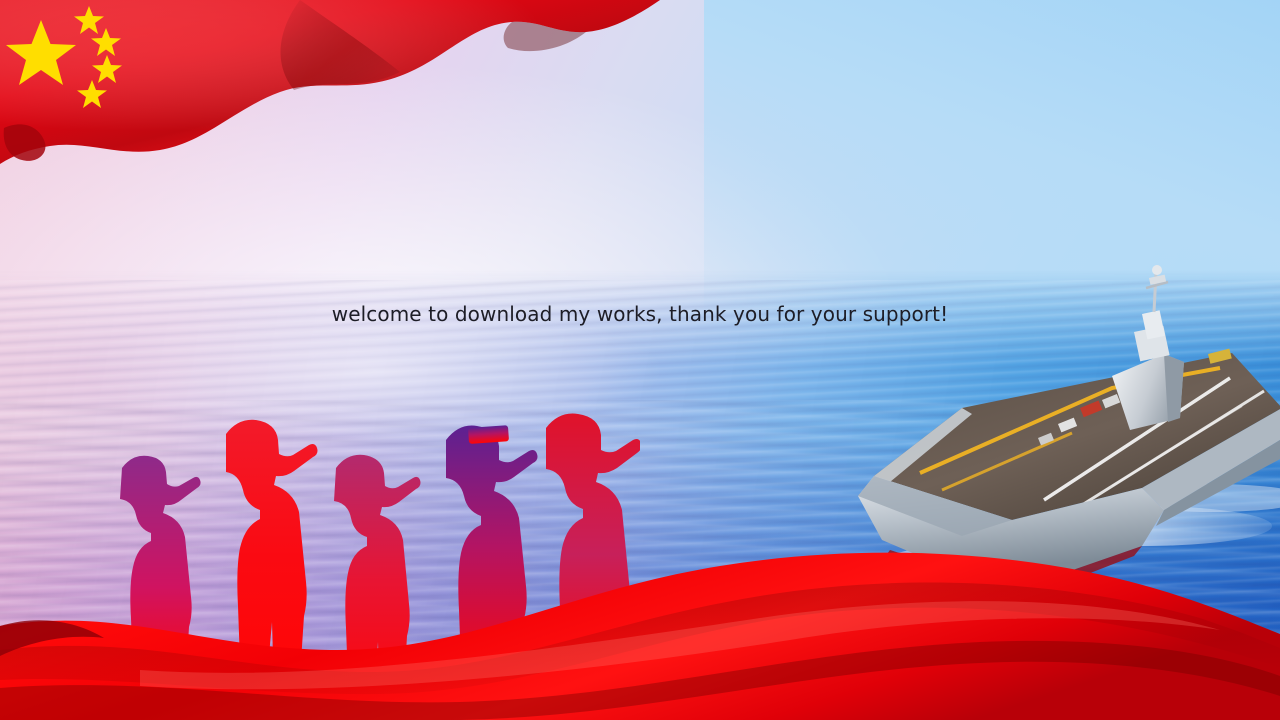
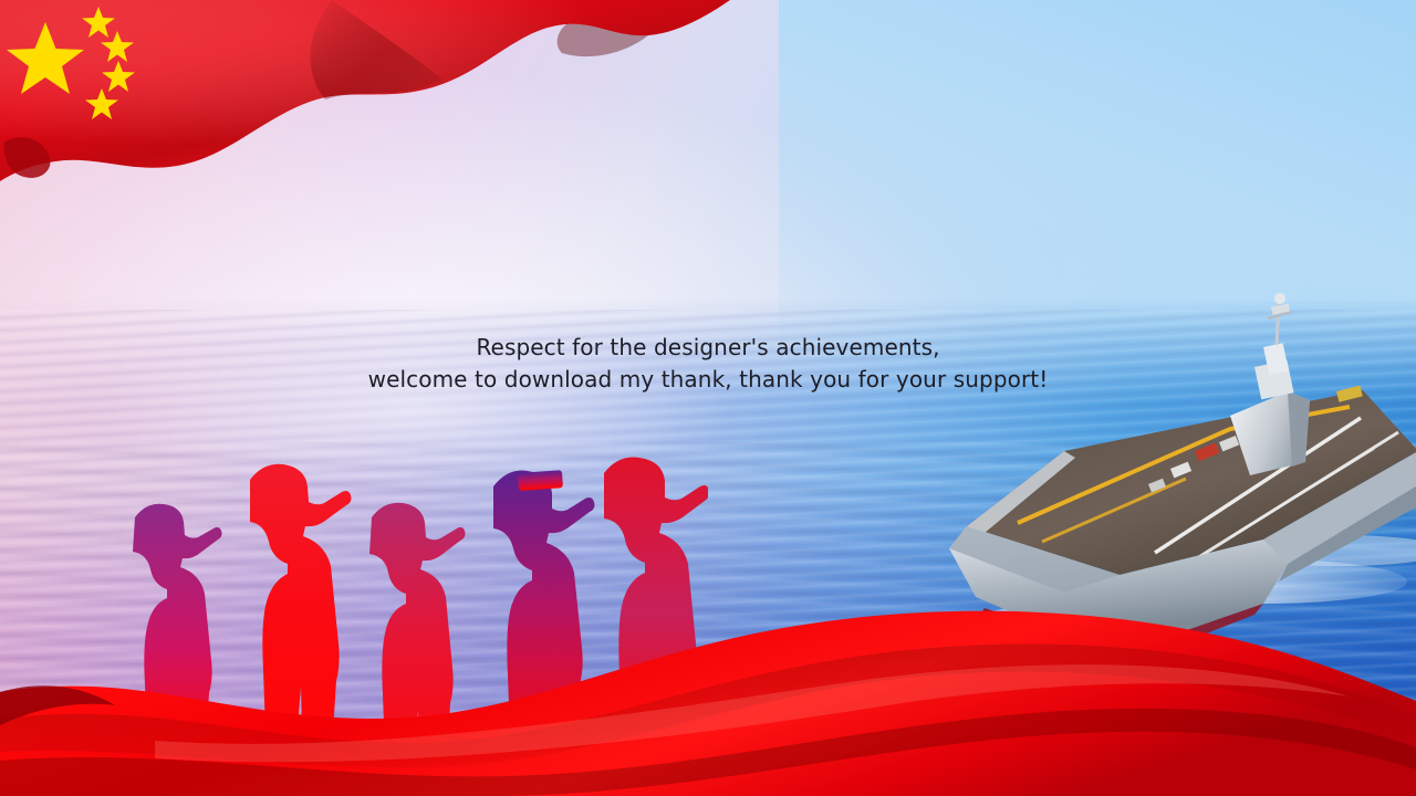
+ Respect for the designer's achievements,
- welcome to download my works, thank you for your support!
+ welcome to download my thank, thank you for your support!
